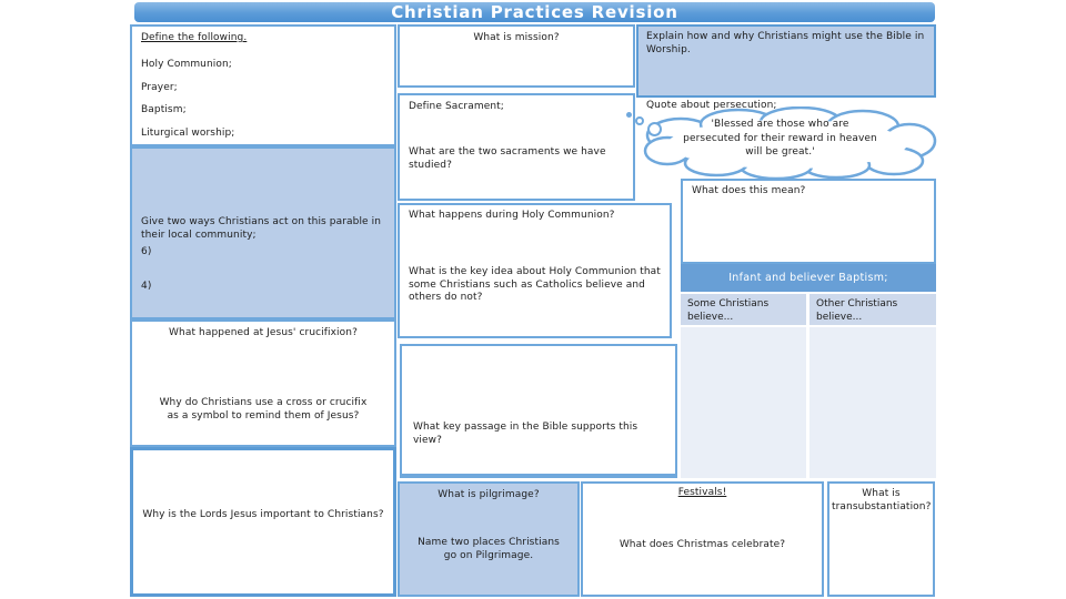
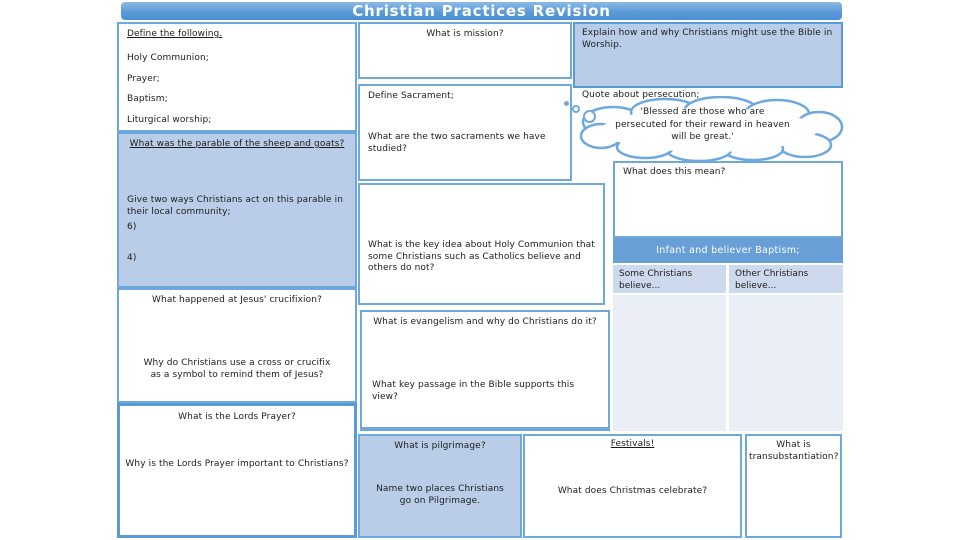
  Christian Practices Revision
  Define the following.
  Holy Communion;
  Prayer;
  Baptism;
  Liturgical worship;
+ What was the parable of the sheep and goats?
  Give two ways Christians act on this parable in their local community;
  6)
  4)
  What happened at Jesus' crucifixion?
  Why do Christians use a cross or crucifix as a symbol to remind them of Jesus?
+ What is the Lords Prayer?
- Why is the Lords Jesus important to Christians?
+ Why is the Lords Prayer important to Christians?
  What is mission?
  Define Sacrament;
  What are the two sacraments we have studied?
- What happens during Holy Communion?
  What is the key idea about Holy Communion that some Christians such as Catholics believe and others do not?
+ What is evangelism and why do Christians do it?
  What key passage in the Bible supports this view?
  What is pilgrimage?
  Name two places Christians go on Pilgrimage.
  Festivals!
  What does Christmas celebrate?
  What is transubstantiation?
  Explain how and why Christians might use the Bible in Worship.
  Quote about persecution;
  'Blessed are those who are persecuted for their reward in heaven will be great.'
  What does this mean?
  Infant and believer Baptism;
  Some Christians believe...
  Other Christians believe...
